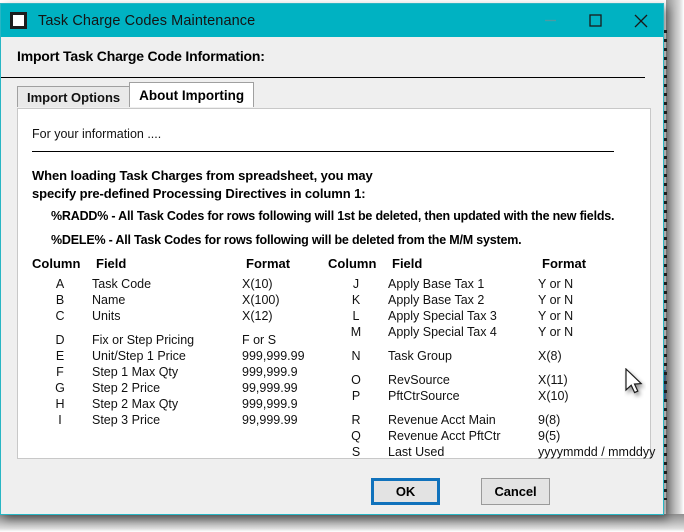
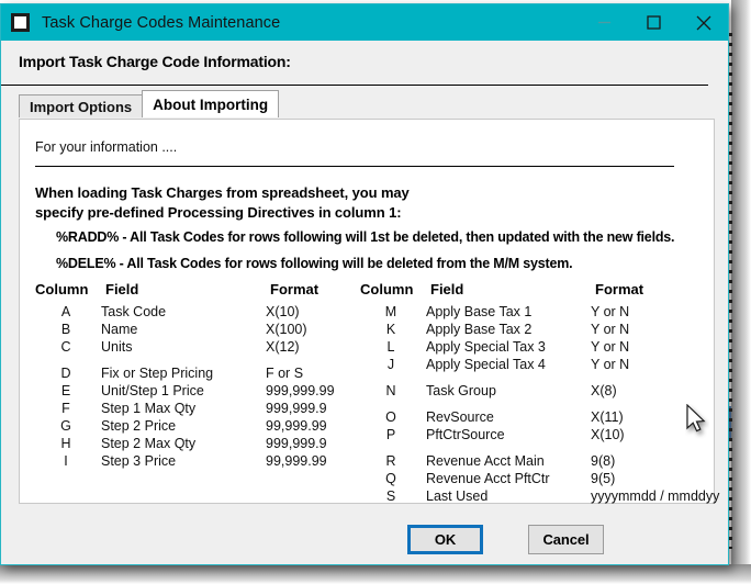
  Task Charge Codes Maintenance
  Import Task Charge Code Information:
  Import Options
  About Importing
  For your information ....
  When loading Task Charges from spreadsheet, you may
  specify pre-defined Processing Directives in column 1:
  %RADD% - All Task Codes for rows following will 1st be deleted, then updated with the new fields.
  %DELE% - All Task Codes for rows following will be deleted from the M/M system.
  Column
  Field
  Format
  A
  Task Code
  X(10)
  B
  Name
  X(100)
  C
  Units
  X(12)
  D
  Fix or Step Pricing
  F or S
  E
  Unit/Step 1 Price
  999,999.99
  F
  Step 1 Max Qty
  999,999.9
  G
  Step 2 Price
  99,999.99
  H
  Step 2 Max Qty
  999,999.9
  I
  Step 3 Price
  99,999.99
  Column
  Field
  Format
- J
+ M
  Apply Base Tax 1
  Y or N
  K
  Apply Base Tax 2
  Y or N
  L
  Apply Special Tax 3
  Y or N
- M
+ J
  Apply Special Tax 4
  Y or N
  N
  Task Group
  X(8)
  O
  RevSource
  X(11)
  P
  PftCtrSource
  X(10)
  R
  Revenue Acct Main
  9(8)
  Q
  Revenue Acct PftCtr
  9(5)
  S
  Last Used
  yyyymmdd / mmddyy
  OK
  Cancel
